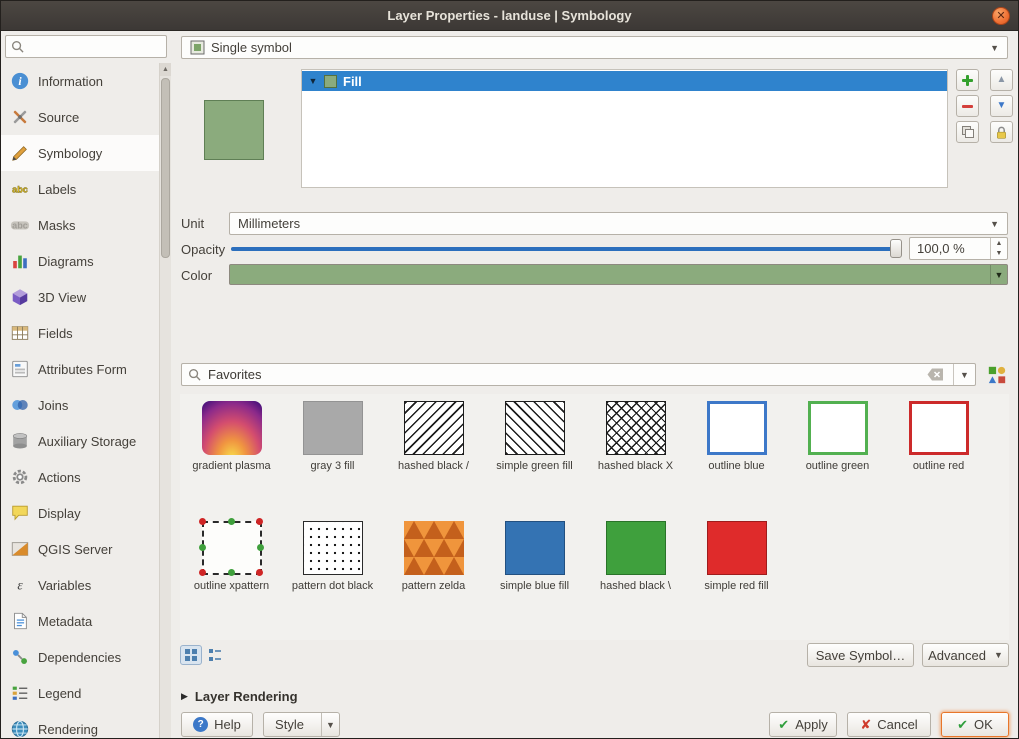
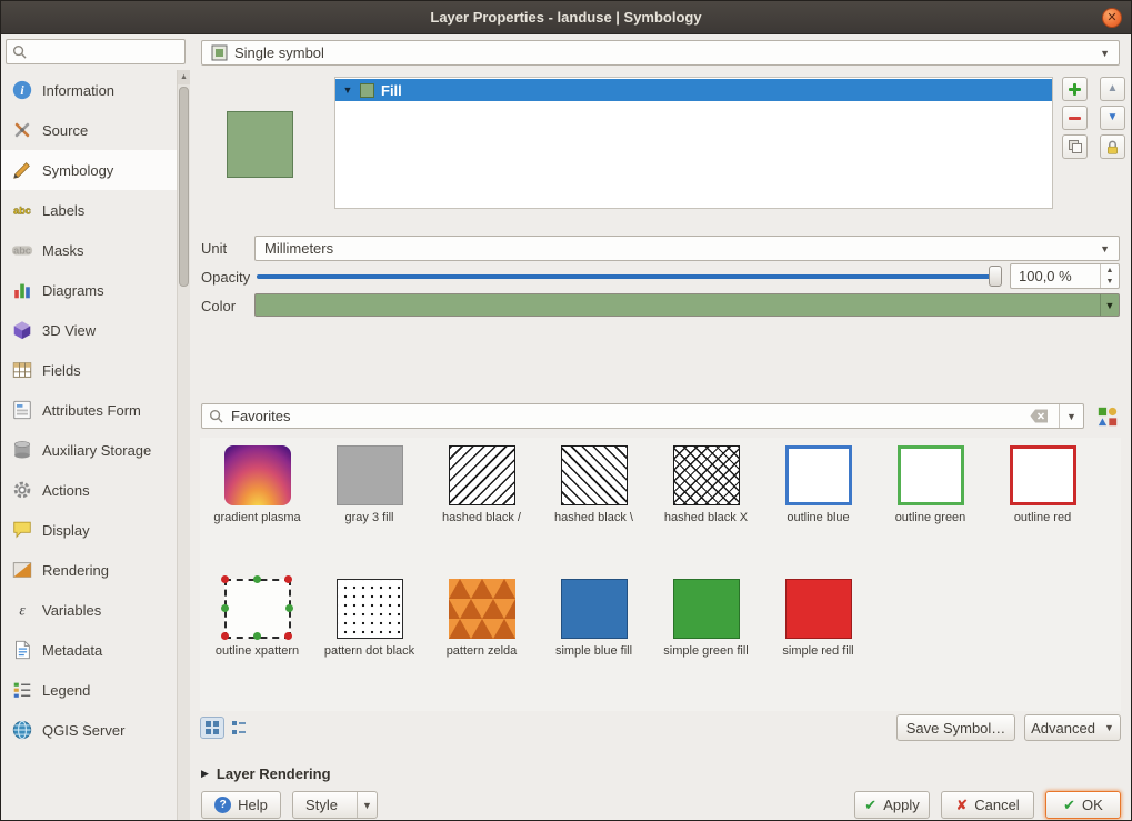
  Layer Properties - landuse | Symbology
  ✕
  i
  Information
  Source
  Symbology
  abc
  Labels
  abc
  Masks
  Diagrams
  3D View
  Fields
  Attributes Form
- Joins
  Auxiliary Storage
  Actions
  Display
- QGIS Server
+ Rendering
  ε
  Variables
  Metadata
- Dependencies
  Legend
- Rendering
+ QGIS Server
  Single symbol
  ▼
  ▼
  Fill
  ▲
  ▼
  Unit
  Millimeters
  ▼
  Opacity
  100,0 %
  Color
  ▼
  Favorites
  ▼
  gradient plasma
  gray 3 fill
  hashed black /
- simple green fill
+ hashed black \
  hashed black X
  outline blue
  outline green
  outline red
  outline xpattern
  pattern dot black
  pattern zelda
  simple blue fill
- hashed black \
+ simple green fill
  simple red fill
  Save Symbol…
  Advanced
  ▼
  ▶
  Layer Rendering
  ?
  Help
  Style
  ▼
  ✔
  Apply
  ✘
  Cancel
  ✔
  OK
